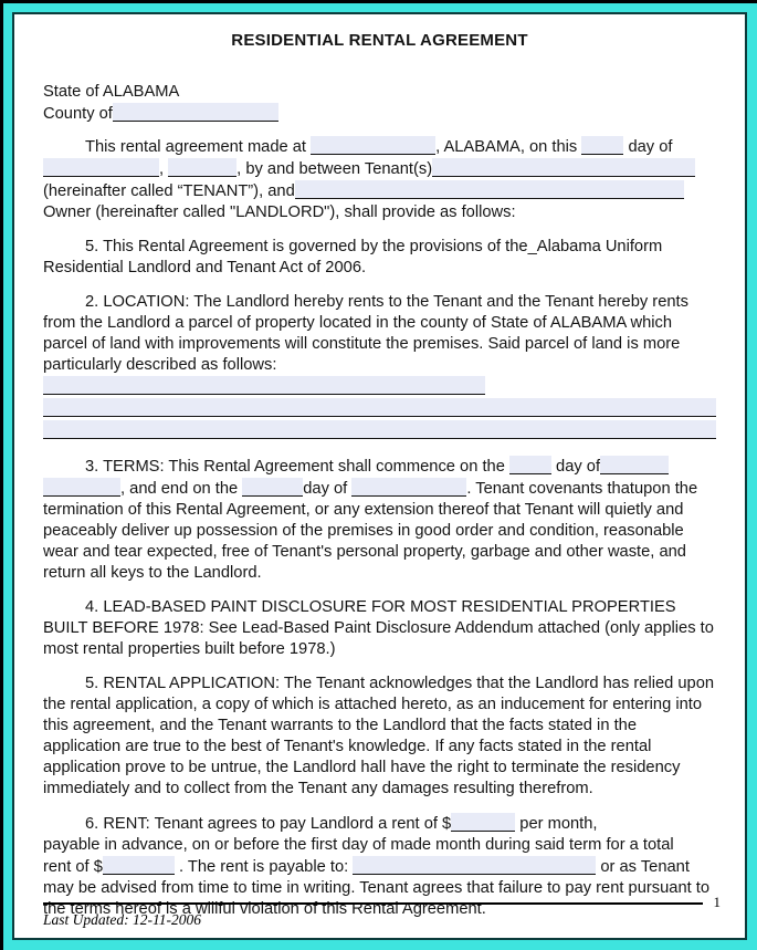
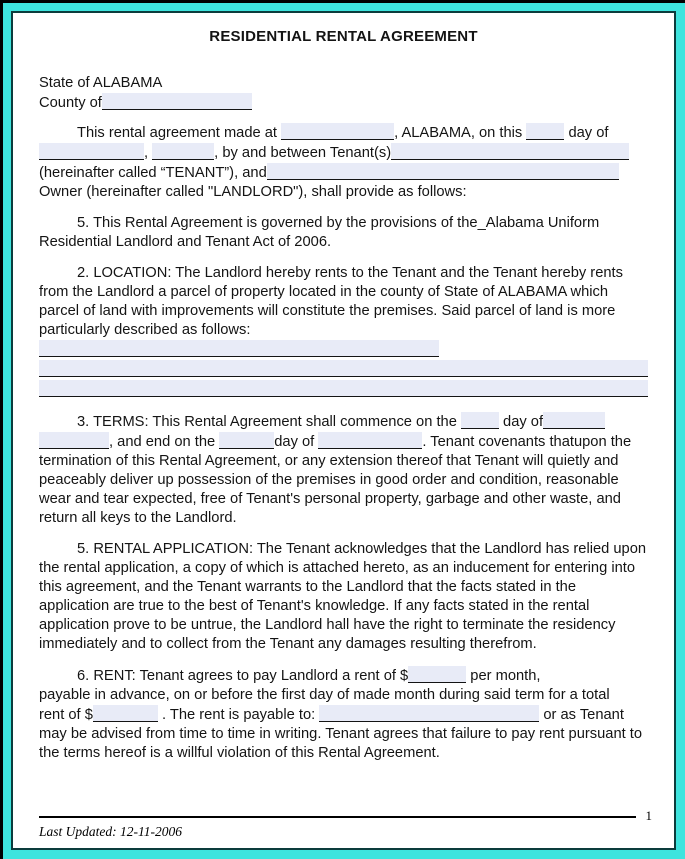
  RESIDENTIAL RENTAL AGREEMENT
  State of ALABAMA
  County of
  This rental agreement made at , ALABAMA, on this day of
  , , by and between Tenant(s)
  (hereinafter called “TENANT”), and
  Owner (hereinafter called "LANDLORD"), shall provide as follows:
  5. This Rental Agreement is governed by the provisions of the_Alabama Uniform Residential Landlord and Tenant Act of 2006.
  2. LOCATION: The Landlord hereby rents to the Tenant and the Tenant hereby rents from the Landlord a parcel of property located in the county of State of ALABAMA which parcel of land with improvements will constitute the premises. Said parcel of land is more particularly described as follows:
  3. TERMS: This Rental Agreement shall commence on the day of
  , and end on the day of . Tenant covenants thatupon the termination of this Rental Agreement, or any extension thereof that Tenant will quietly and peaceably deliver up possession of the premises in good order and condition, reasonable wear and tear expected, free of Tenant's personal property, garbage and other waste, and return all keys to the Landlord.
- 4. LEAD-BASED PAINT DISCLOSURE FOR MOST RESIDENTIAL PROPERTIES BUILT BEFORE 1978: See Lead-Based Paint Disclosure Addendum attached (only applies to most rental properties built before 1978.)
  5. RENTAL APPLICATION: The Tenant acknowledges that the Landlord has relied upon the rental application, a copy of which is attached hereto, as an inducement for entering into this agreement, and the Tenant warrants to the Landlord that the facts stated in the application are true to the best of Tenant's knowledge. If any facts stated in the rental application prove to be untrue, the Landlord hall have the right to terminate the residency immediately and to collect from the Tenant any damages resulting therefrom.
  6. RENT: Tenant agrees to pay Landlord a rent of $ per month,
  payable in advance, on or before the first day of made month during said term for a total
  rent of $ . The rent is payable to: or as Tenant
  may be advised from time to time in writing. Tenant agrees that failure to pay rent pursuant to the terms hereof is a willful violation of this Rental Agreement.
  1
  Last Updated: 12-11-2006
